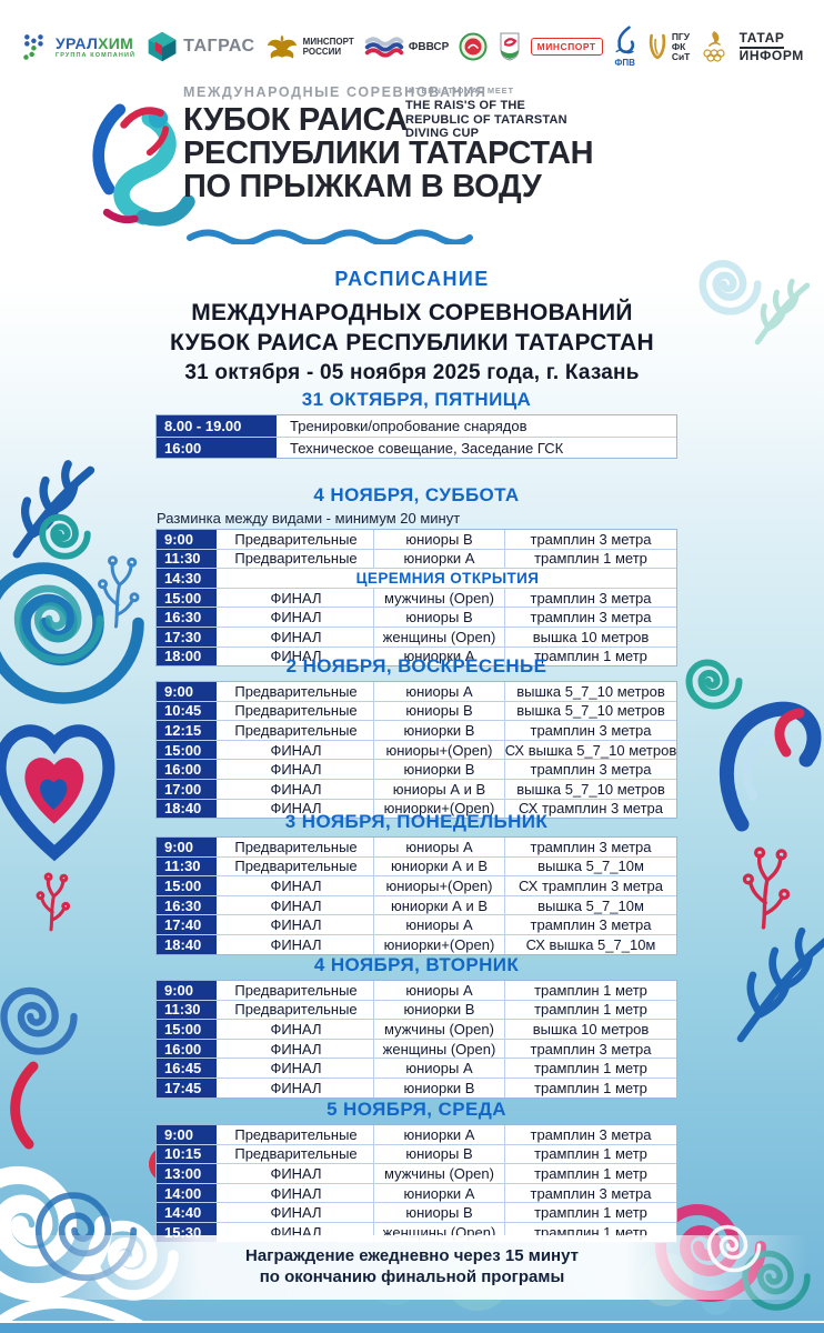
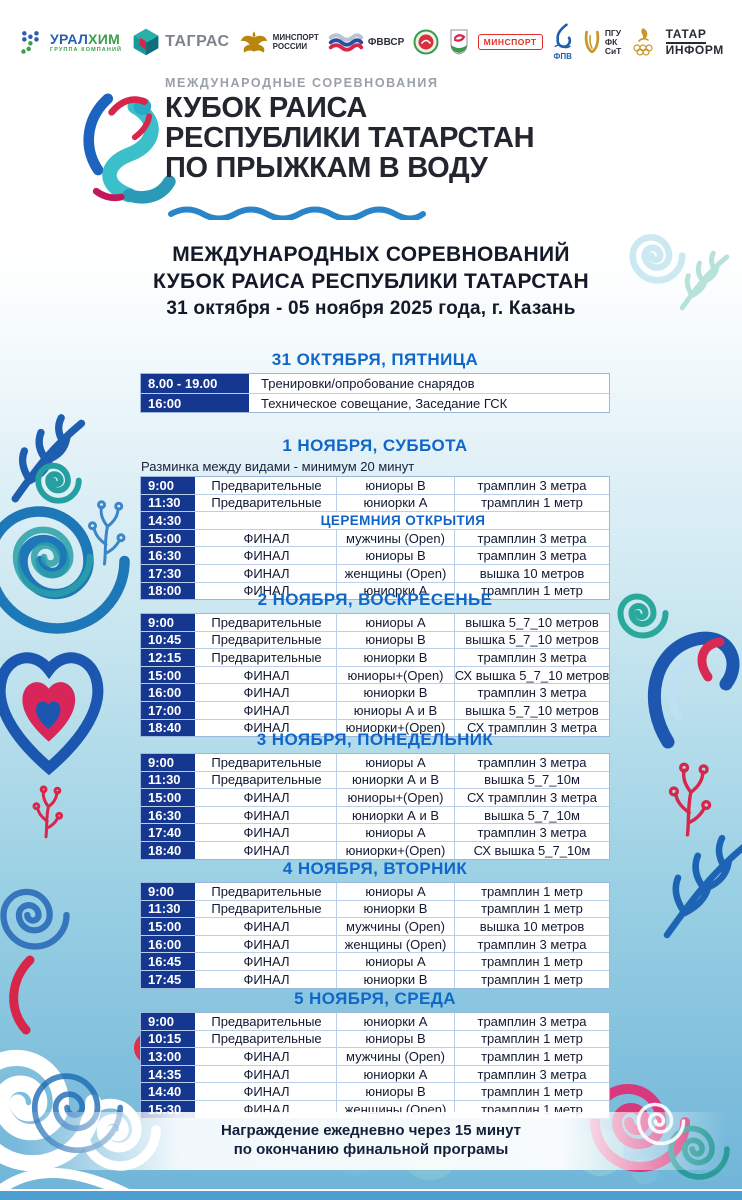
  УРАЛХИМ
  ТАГРАС
  МИНСПОРТ
  РОССИИ
  ФВВСР
  МИНСПОРТ
  ФПВ
  ПГУ
  ФК
  СиТ
  ТАТАР
  ИНФОРМ
  МЕЖДУНАРОДНЫЕ СОРЕВНОВАНИЯ
  КУБОК РАИСА
  РЕСПУБЛИКИ ТАТАРСТАН
  ПО ПРЫЖКАМ В ВОДУ
- INTERNATIONAL MEET
- THE RAIS'S OF THE
- REPUBLIC OF TATARSTAN
- DIVING CUP
- РАСПИСАНИЕ
  МЕЖДУНАРОДНЫХ СОРЕВНОВАНИЙ
  КУБОК РАИСА РЕСПУБЛИКИ ТАТАРСТАН
  31 октября - 05 ноября 2025 года, г. Казань
  31 ОКТЯБРЯ, ПЯТНИЦА
  8.00 - 19.00
  Тренировки/опробование снарядов
  16:00
  Техническое совещание, Заседание ГСК
- 4 НОЯБРЯ, СУББОТА
+ 1 НОЯБРЯ, СУББОТА
  Разминка между видами - минимум 20 минут
  9:00
  Предварительные
  юниоры В
  трамплин 3 метра
  11:30
  Предварительные
  юниорки А
  трамплин 1 метр
  14:30
  ЦЕРЕМНИЯ ОТКРЫТИЯ
  15:00
  ФИНАЛ
  мужчины (Open)
  трамплин 3 метра
  16:30
  ФИНАЛ
  юниоры В
  трамплин 3 метра
  17:30
  ФИНАЛ
  женщины (Open)
  вышка 10 метров
  18:00
  ФИНАЛ
  юниорки А
  трамплин 1 метр
  2 НОЯБРЯ, ВОСКРЕСЕНЬЕ
  9:00
  Предварительные
  юниоры А
  вышка 5_7_10 метров
  10:45
  Предварительные
  юниоры В
  вышка 5_7_10 метров
  12:15
  Предварительные
  юниорки В
  трамплин 3 метра
  15:00
  ФИНАЛ
  юниоры+(Open)
  СХ вышка 5_7_10 метров
  16:00
  ФИНАЛ
  юниорки В
  трамплин 3 метра
  17:00
  ФИНАЛ
  юниоры А и В
  вышка 5_7_10 метров
  18:40
  ФИНАЛ
  юниорки+(Open)
  СХ трамплин 3 метра
  3 НОЯБРЯ, ПОНЕДЕЛЬНИК
  9:00
  Предварительные
  юниоры А
  трамплин 3 метра
  11:30
  Предварительные
  юниорки А и В
  вышка 5_7_10м
  15:00
  ФИНАЛ
  юниоры+(Open)
  СХ трамплин 3 метра
  16:30
  ФИНАЛ
  юниорки А и В
  вышка 5_7_10м
  17:40
  ФИНАЛ
  юниоры А
  трамплин 3 метра
  18:40
  ФИНАЛ
  юниорки+(Open)
  СХ вышка 5_7_10м
  4 НОЯБРЯ, ВТОРНИК
  9:00
  Предварительные
  юниоры А
  трамплин 1 метр
  11:30
  Предварительные
  юниорки В
  трамплин 1 метр
  15:00
  ФИНАЛ
  мужчины (Open)
  вышка 10 метров
  16:00
  ФИНАЛ
  женщины (Open)
  трамплин 3 метра
  16:45
  ФИНАЛ
  юниоры А
  трамплин 1 метр
  17:45
  ФИНАЛ
  юниорки В
  трамплин 1 метр
  5 НОЯБРЯ, СРЕДА
  9:00
  Предварительные
  юниорки А
  трамплин 3 метра
  10:15
  Предварительные
  юниоры В
  трамплин 1 метр
  13:00
  ФИНАЛ
  мужчины (Open)
  трамплин 1 метр
- 14:00
+ 14:35
  ФИНАЛ
  юниорки А
  трамплин 3 метра
  14:40
  ФИНАЛ
  юниоры В
  трамплин 1 метр
  15:30
  ФИНАЛ
  женщины (Open)
  трамплин 1 метр
  Награждение ежедневно через 15 минут
  по окончанию финальной програмы
